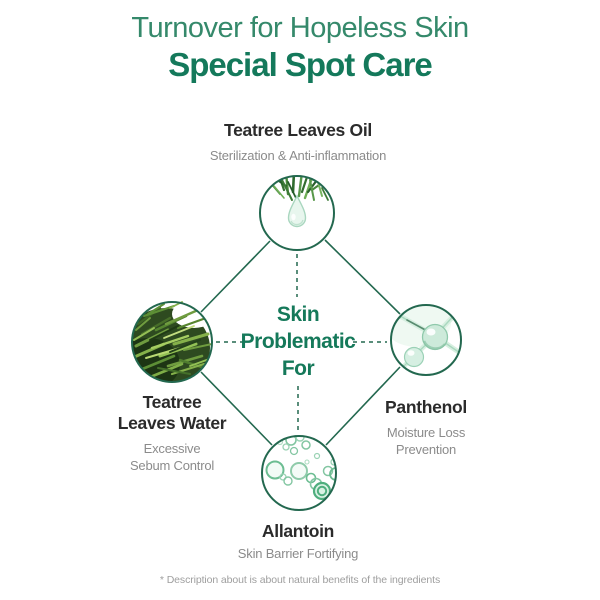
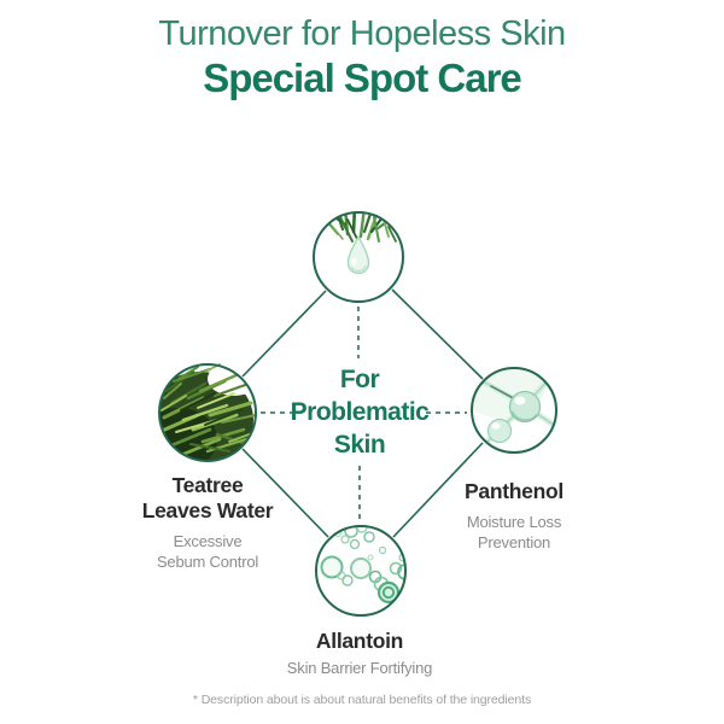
  Turnover for Hopeless Skin
  Special Spot Care
- Skin
+ For
  Problematic
- For
+ Skin
- Teatree Leaves Oil
- Sterilization & Anti-inflammation
  Teatree
  Leaves Water
  Excessive
  Sebum Control
  Panthenol
  Moisture Loss
  Prevention
  Allantoin
  Skin Barrier Fortifying
  * Description about is about natural benefits of the ingredients
